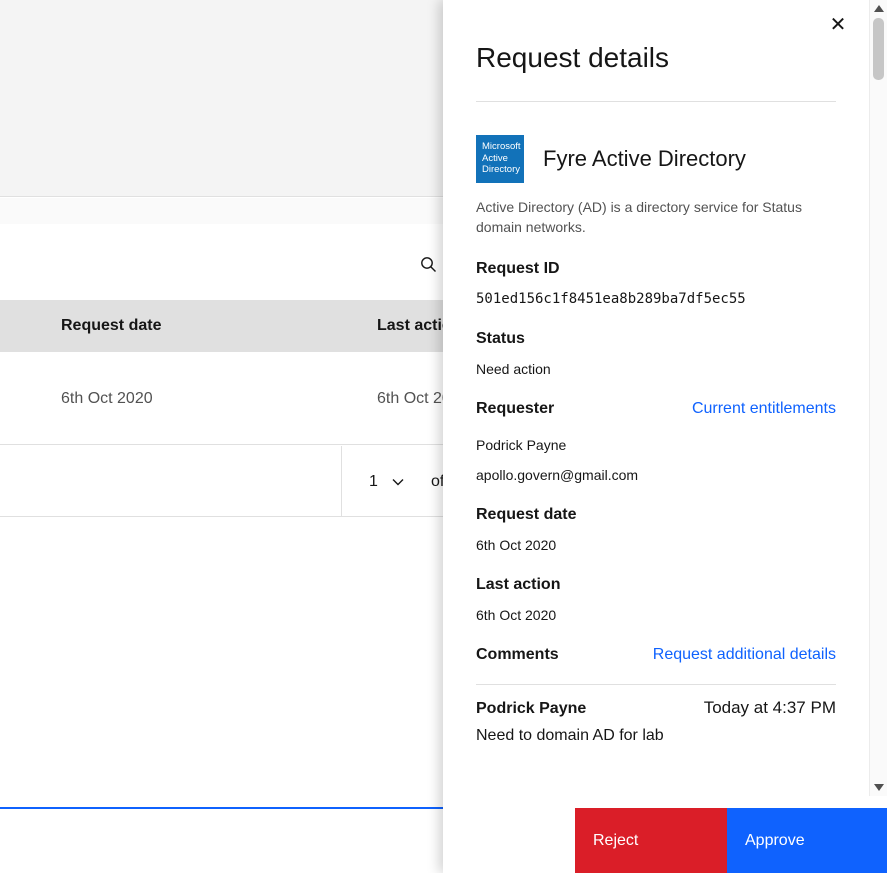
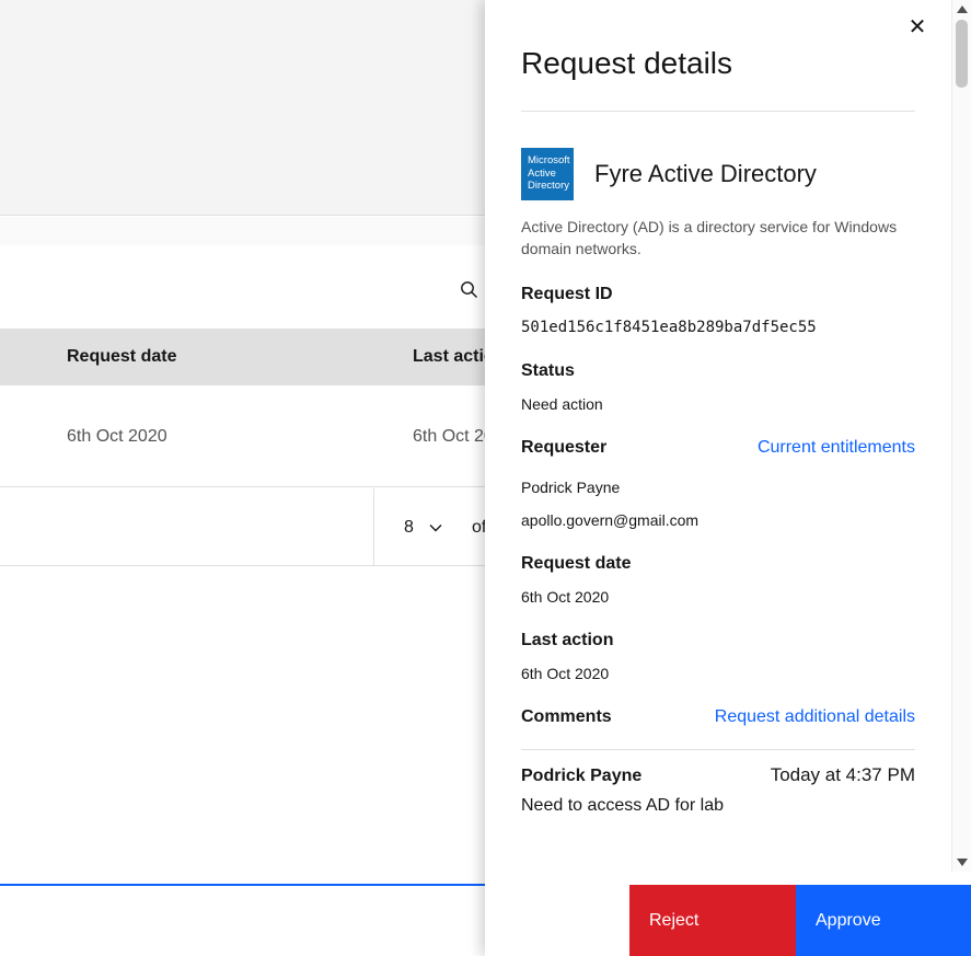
  Request date
  Last acti
  6th Oct 2020
  6th Oct 2
- 1
+ 8
  ✕
  Request details
  Microsoft
  Active
  Directory
  Fyre Active Directory
- Active Directory (AD) is a directory service for Status domain networks.
+ Active Directory (AD) is a directory service for Windows domain networks.
  Request ID
  501ed156c1f8451ea8b289ba7df5ec55
  Status
  Need action
  Requester
  Current entitlements
  Podrick Payne
  apollo.govern@gmail.com
  Request date
  6th Oct 2020
  Last action
  6th Oct 2020
  Comments
  Request additional details
  Podrick Payne
  Today at 4:37 PM
- Need to domain AD for lab
+ Need to access AD for lab
  Reject
  Approve
